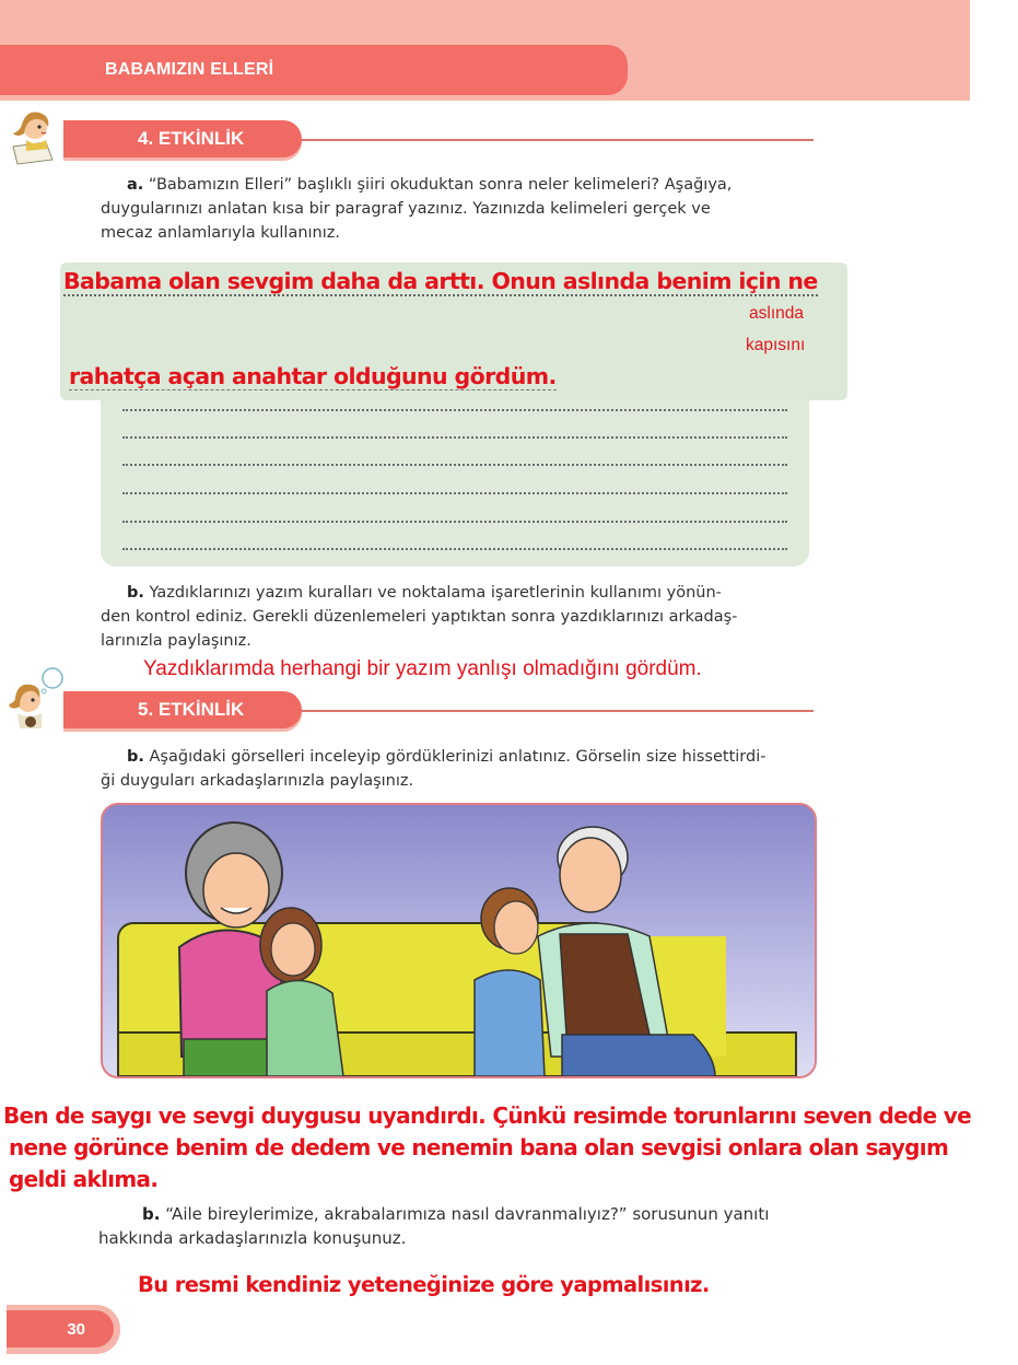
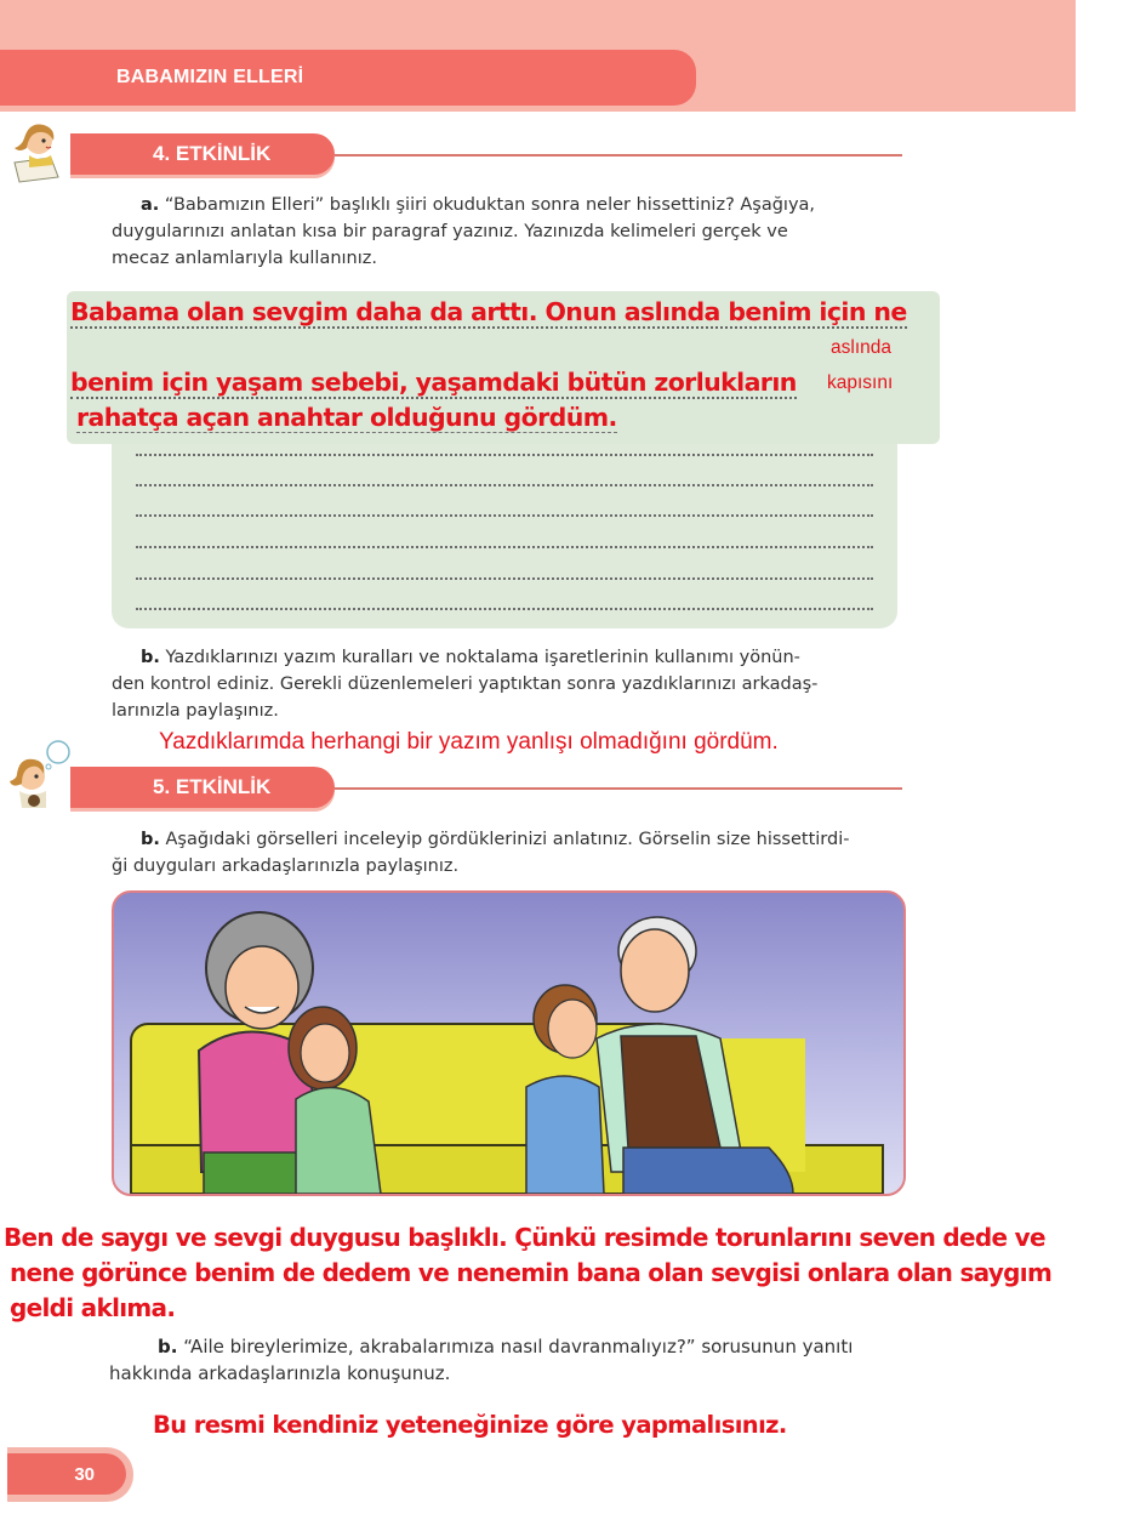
  BABAMIZIN ELLERİ
  4. ETKİNLİK
- a. “Babamızın Elleri” başlıklı şiiri okuduktan sonra neler kelimeleri? Aşağıya,
+ a. “Babamızın Elleri” başlıklı şiiri okuduktan sonra neler hissettiniz? Aşağıya,
  duygularınızı anlatan kısa bir paragraf yazınız. Yazınızda kelimeleri gerçek ve
  mecaz anlamlarıyla kullanınız.
  Babama olan sevgim daha da arttı. Onun aslında benim için ne
  aslında
+ benim için yaşam sebebi, yaşamdaki bütün zorlukların
  kapısını
  rahatça açan anahtar olduğunu gördüm.
  b. Yazdıklarınızı yazım kuralları ve noktalama işaretlerinin kullanımı yönün-
  den kontrol ediniz. Gerekli düzenlemeleri yaptıktan sonra yazdıklarınızı arkadaş-
  larınızla paylaşınız.
  Yazdıklarımda herhangi bir yazım yanlışı olmadığını gördüm.
  5. ETKİNLİK
  b. Aşağıdaki görselleri inceleyip gördüklerinizi anlatınız. Görselin size hissettirdi-
  ği duyguları arkadaşlarınızla paylaşınız.
- Ben de saygı ve sevgi duygusu uyandırdı. Çünkü resimde torunlarını seven dede ve
+ Ben de saygı ve sevgi duygusu başlıklı. Çünkü resimde torunlarını seven dede ve
  nene görünce benim de dedem ve nenemin bana olan sevgisi onlara olan saygım
  geldi aklıma.
  b. “Aile bireylerimize, akrabalarımıza nasıl davranmalıyız?” sorusunun yanıtı
  hakkında arkadaşlarınızla konuşunuz.
  Bu resmi kendiniz yeteneğinize göre yapmalısınız.
  30
